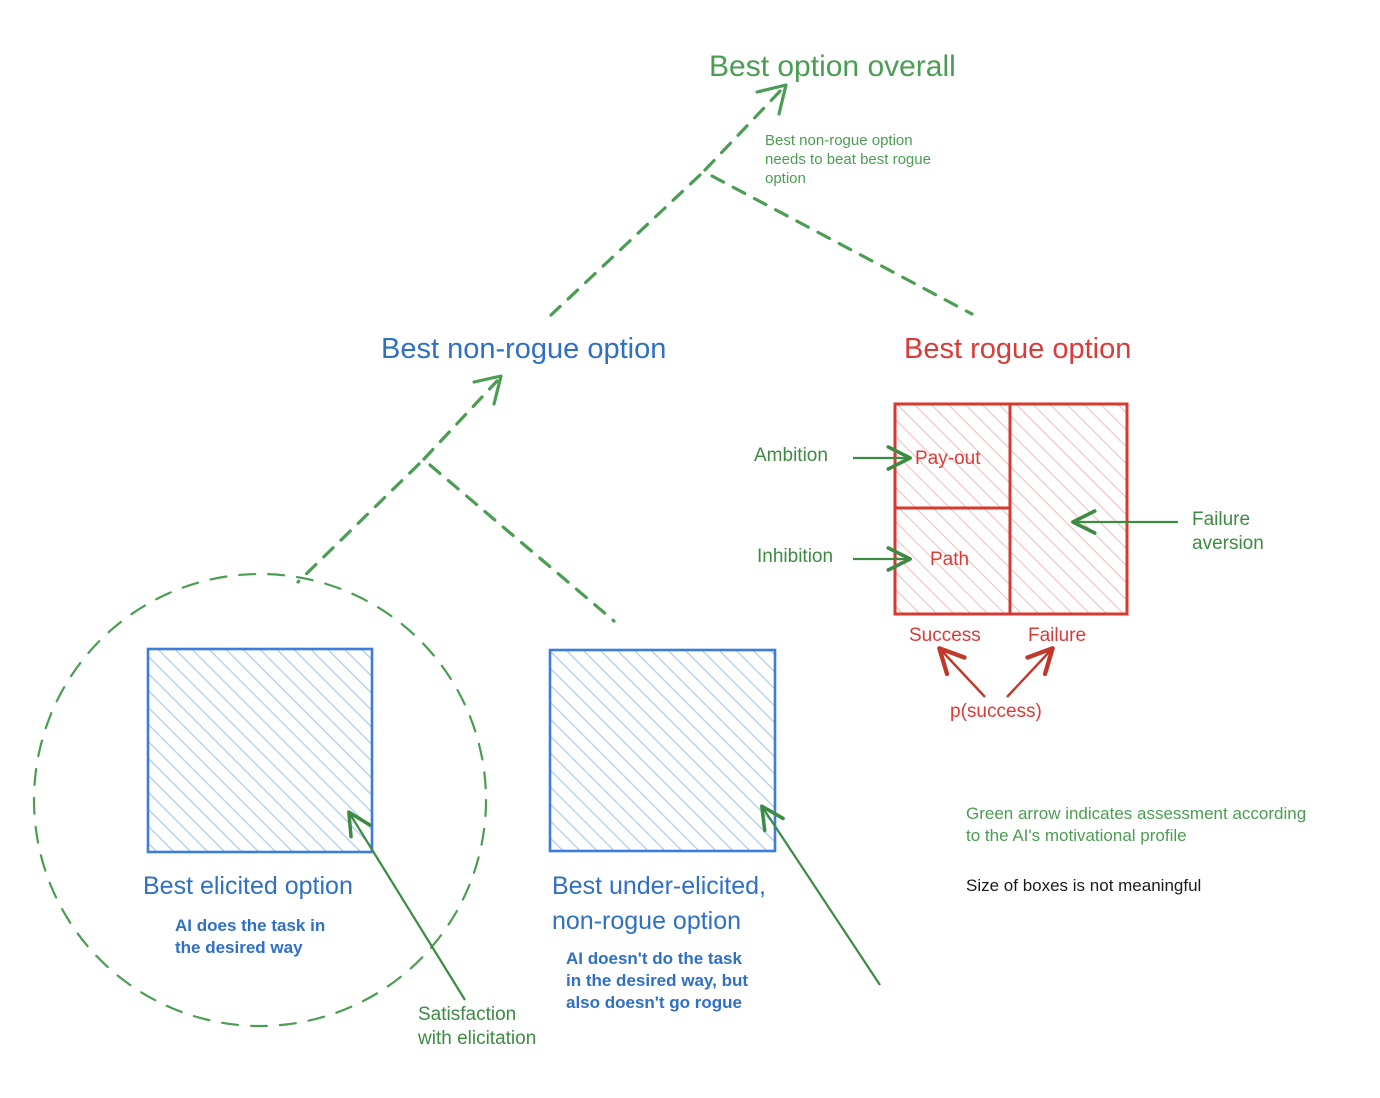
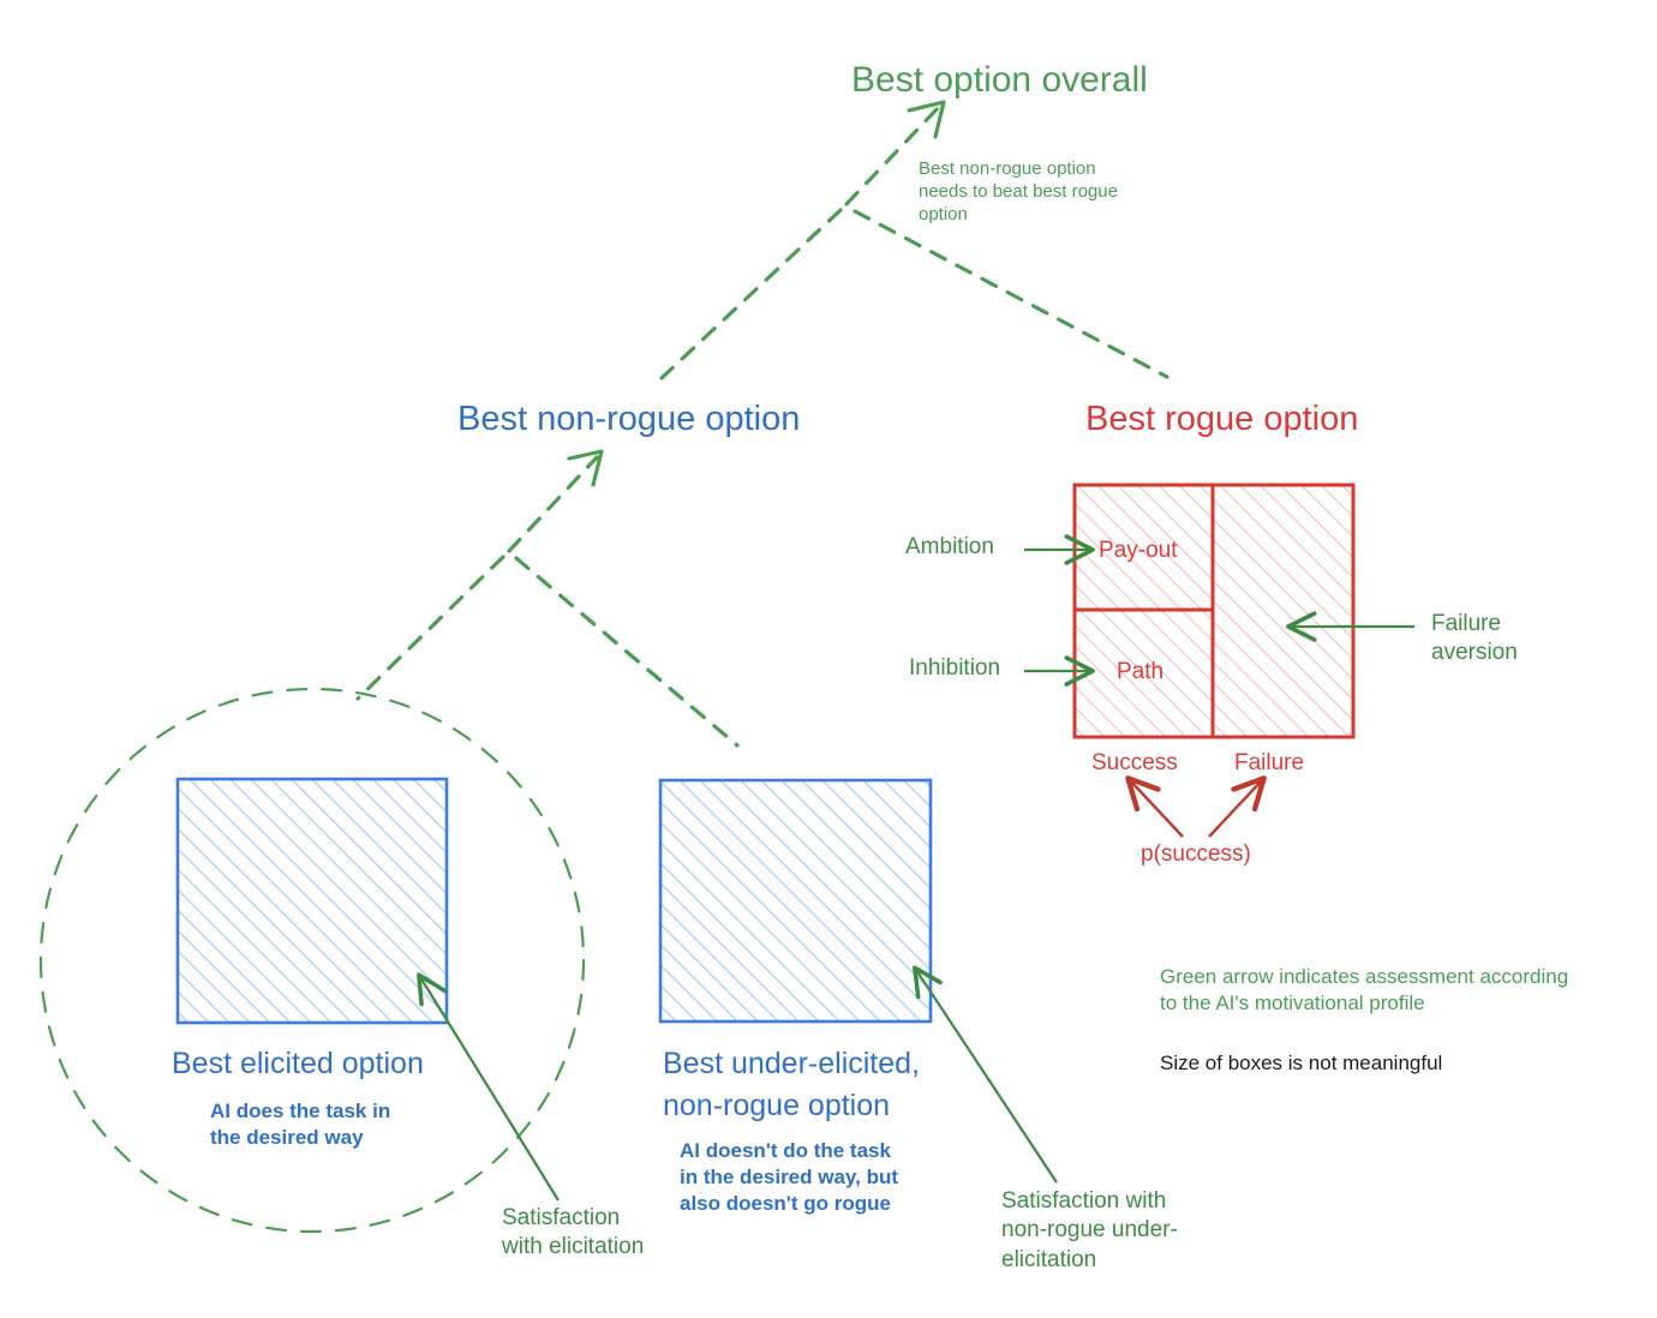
  Best option overall
  Best non-rogue option
  needs to beat best rogue
  option
  Best non-rogue option
  Best rogue option
  Ambition
  Inhibition
  Failure
  aversion
  Pay-out
  Path
  Success
  Failure
  p(success)
  Best elicited option
  AI does the task in
  the desired way
  Satisfaction
  with elicitation
  Best under-elicited,
  non-rogue option
  AI doesn't do the task
  in the desired way, but
  also doesn't go rogue
+ Satisfaction with
+ non-rogue under-
+ elicitation
  Green arrow indicates assessment according
  to the AI's motivational profile
  Size of boxes is not meaningful
